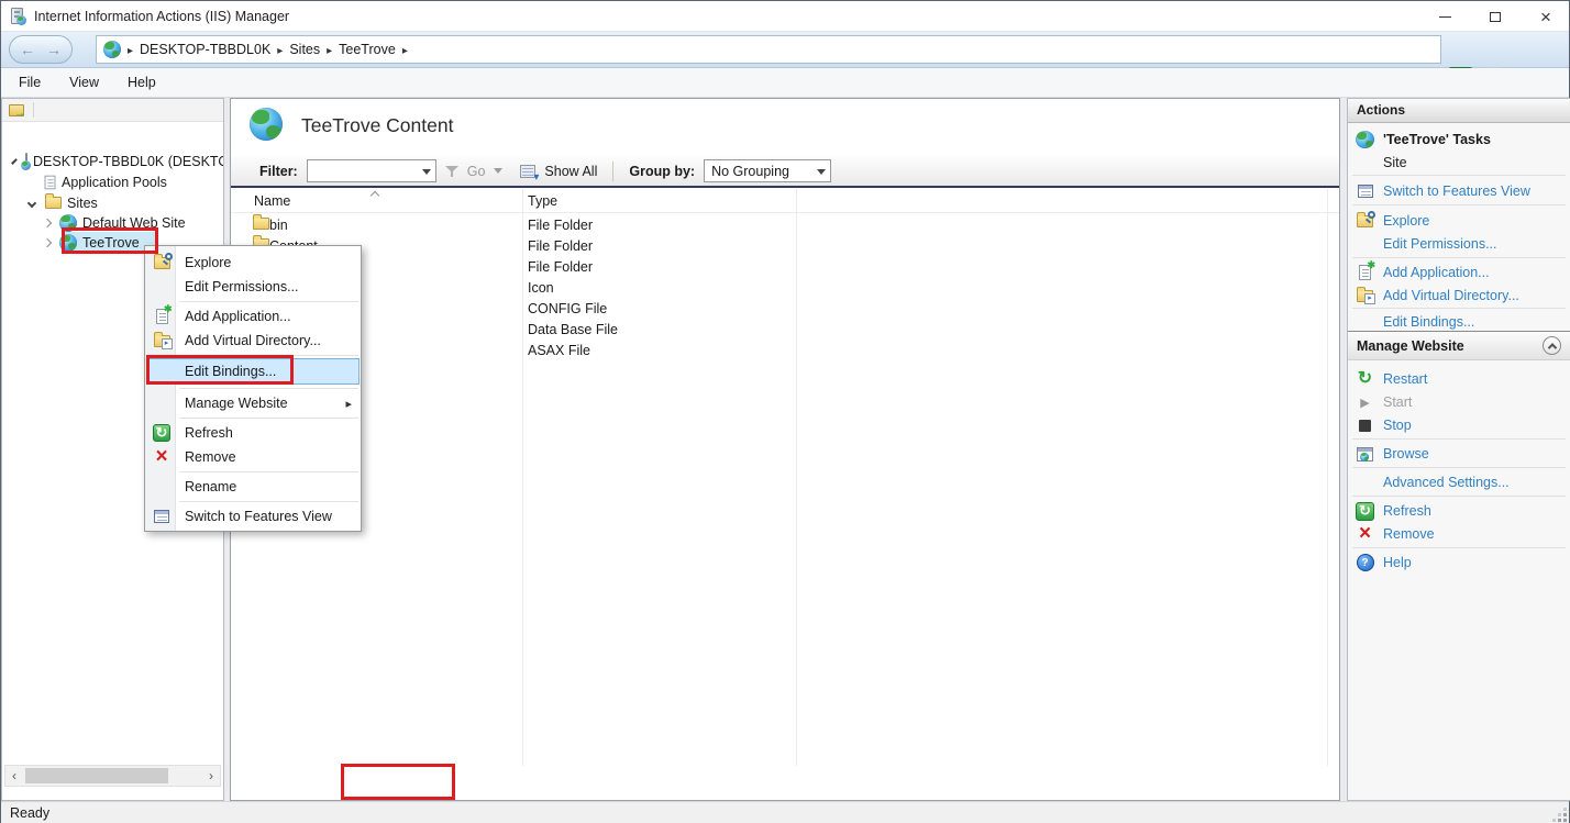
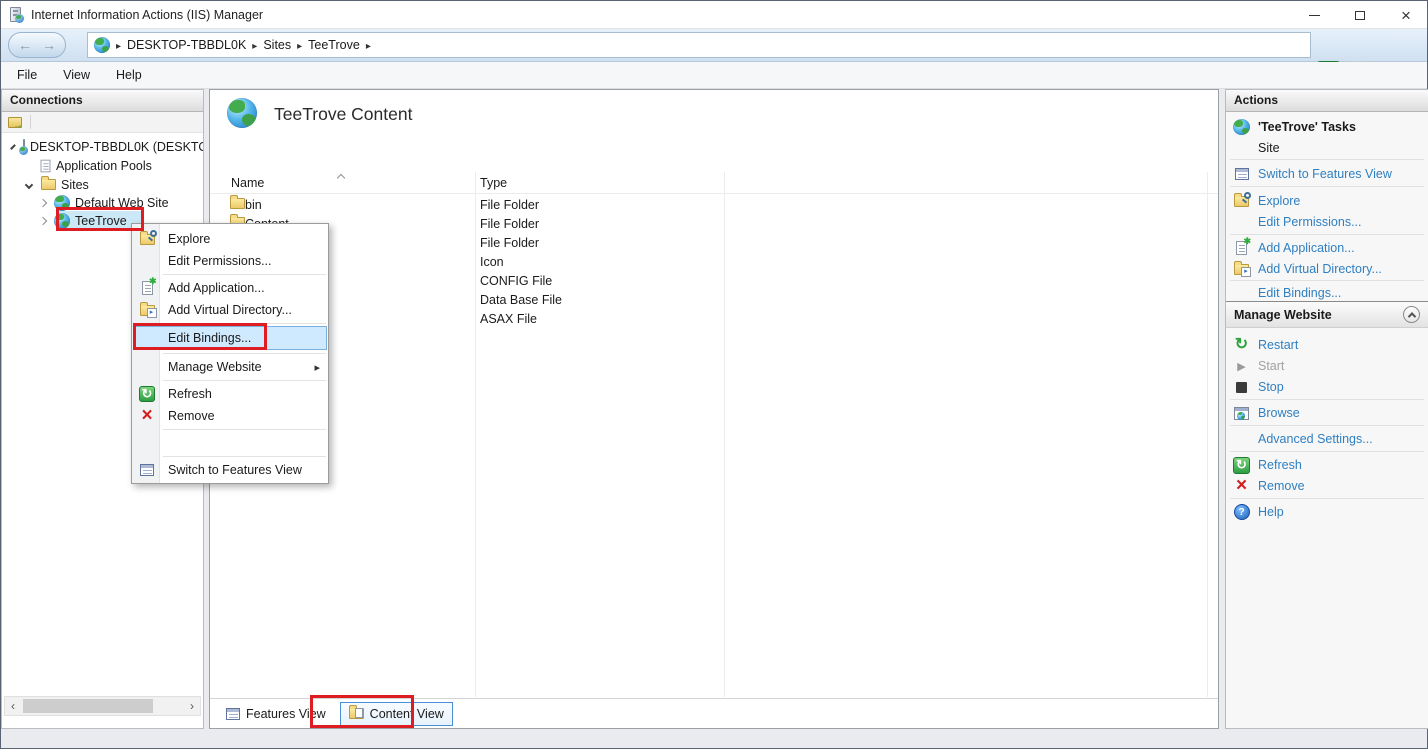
  Internet Information Actions (IIS) Manager
  ←
  →
  DESKTOP-TBBDL0K
  Sites
  TeeTrove
  File
  View
  Help
+ Connections
  DESKTOP-TBBDL0K (DESKT
  Application Pools
  Sites
  Default Web Site
  TeeTrove
  ‹
  ›
  TeeTrove Content
- Filter:
- Go
- Show All
- Group by:
- No Grouping
  Name
  Type
  bin
  File Folder
  File Folder
  File Folder
  Icon
  CONFIG File
  Data Base File
  ASAX File
+ Features View
+ Content View
  Actions
  'TeeTrove' Tasks
  Site
  Switch to Features View
  Explore
  Edit Permissions...
  Add Application...
  Add Virtual Directory...
  Edit Bindings...
  Manage Website
  Restart
  Start
  Stop
  Browse
  Advanced Settings...
  Refresh
  Remove
  ?
  Help
  Explore
  Edit Permissions...
  Add Application...
  Add Virtual Directory...
  Edit Bindings...
  Manage Website
  Refresh
  Remove
- Rename
  Switch to Features View
- Ready
